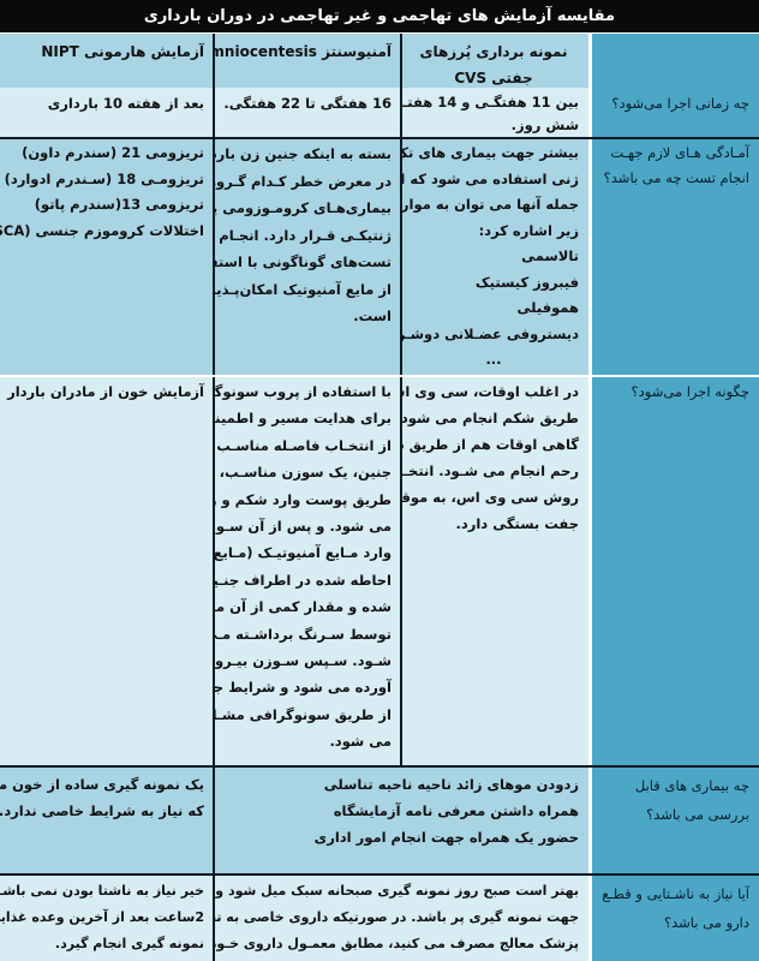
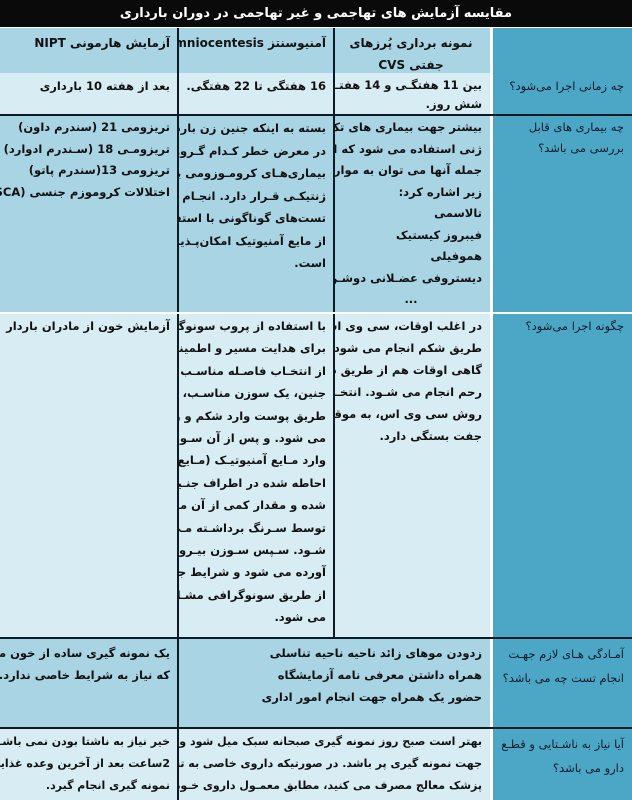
  مقایسه آزمایش های تهاجمی و غیر تهاجمی در دوران بارداری
  نمونه برداری پُرزهای جفتی CVS
  آمنیوسنتز mniocentesis
  آزمایش هارمونی NIPT
  چه زمانی اجرا می‌شود؟
  بین 11 هفتگـی و 14 هفتـ
  شش روز.
  16 هفتگی تا 22 هفتگی.
  بعد از هفته 10 بارداری
- آمـادگی هـای لازم جهـت انجام تست چه می باشد؟
+ چه بیماری های قابل بررسی می باشد؟
  بیشتر جهت بیماری های ت
  ژنی استفاده می شود که ا
  جمله آنها می توان به موار
  زیر اشاره کرد:
  تالاسمی
  فیبروز کیستیک
  هموفیلی
  دیستروفی عضـلانی دوشـ
  ...
  بسته به اینکه جنین زن بار
  در معرض خطر کـدام گـرو
  بیماری‌هـای کرومـوزومی ی
  ژنتیکـی قـرار دارد. انجـام
  تست‌های گوناگونی با است
  از مایع آمنیوتیک امکان‌پـذی
  است.
  تریزومی 21 (سندرم داون)
  تریزومـی 18 (سـندرم ادوارد)
  تریزومی 13(سندرم پاتو)
  اختلالات کروموزم جنسی (CA
  چگونه اجرا می‌شود؟
  در اغلب اوقات، سی وی ا
  طریق شکم انجام می شود
  گاهی اوقات هم از طریق
  رحم انجام می شـود. انتخـ
  روش سی وی اس، به موق
  جفت بستگی دارد.
  با استفاده از پروب سونوگ
  برای هدایت مسیر و اطمین
  از انتخـاب فاصـله مناسـب
  جنین، یک سوزن مناسـب،
  طریق پوست وارد شکم و
  می شود. و پس از آن سـو
  وارد مـایع آمنیوتیـک (مـایع
  احاطه شده در اطراف جنـی
  شده و مقدار کمی از آن م
  توسط سـرنگ برداشـته مـ
  شـود. سـپس سـوزن بیـرو
  آورده می شود و شرایط ج
  از طریق سونوگرافی مشـ
  می شود.
  آزمایش خون از مادران باردار
- چه بیماری های قابل بررسی می باشد؟
+ آمـادگی هـای لازم جهـت انجام تست چه می باشد؟
  زدودن موهای زائد ناحیه ناحیه تناسلی
  همراه داشتن معرفی نامه آزمایشگاه
  حضور یک همراه جهت انجام امور اداری
  یک نمونه گیری ساده از خون م
  که نیاز به شرایط خاصی ندارد.
  آیا نیاز به ناشـتایی و قطـع دارو می باشد؟
  بهتر است صبح روز نمونه گیری صبحانه سبک میل شود و
  جهت نمونه گیری پر باشد. در صورتیکه داروی خاصی به ت
  پزشک معالج مصرف می کنید، مطابق معمـول داروی خـو
  خیر نیاز به ناشتا بودن نمی باشـ
  2ساعت بعد از آخرین وعده غذای
  نمونه گیری انجام گیرد.
